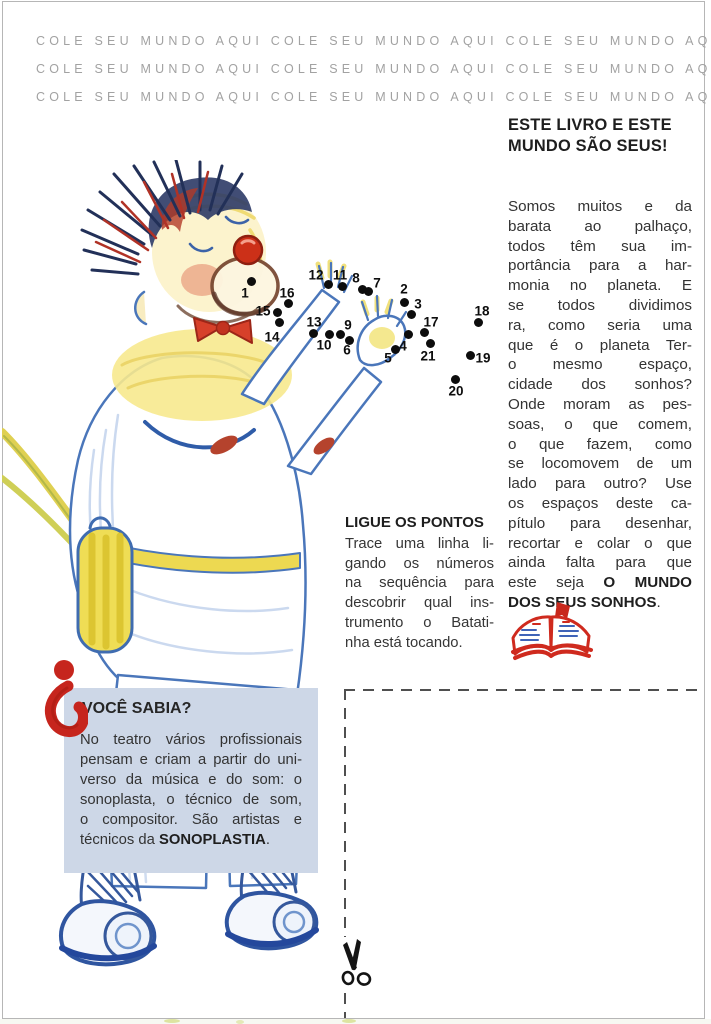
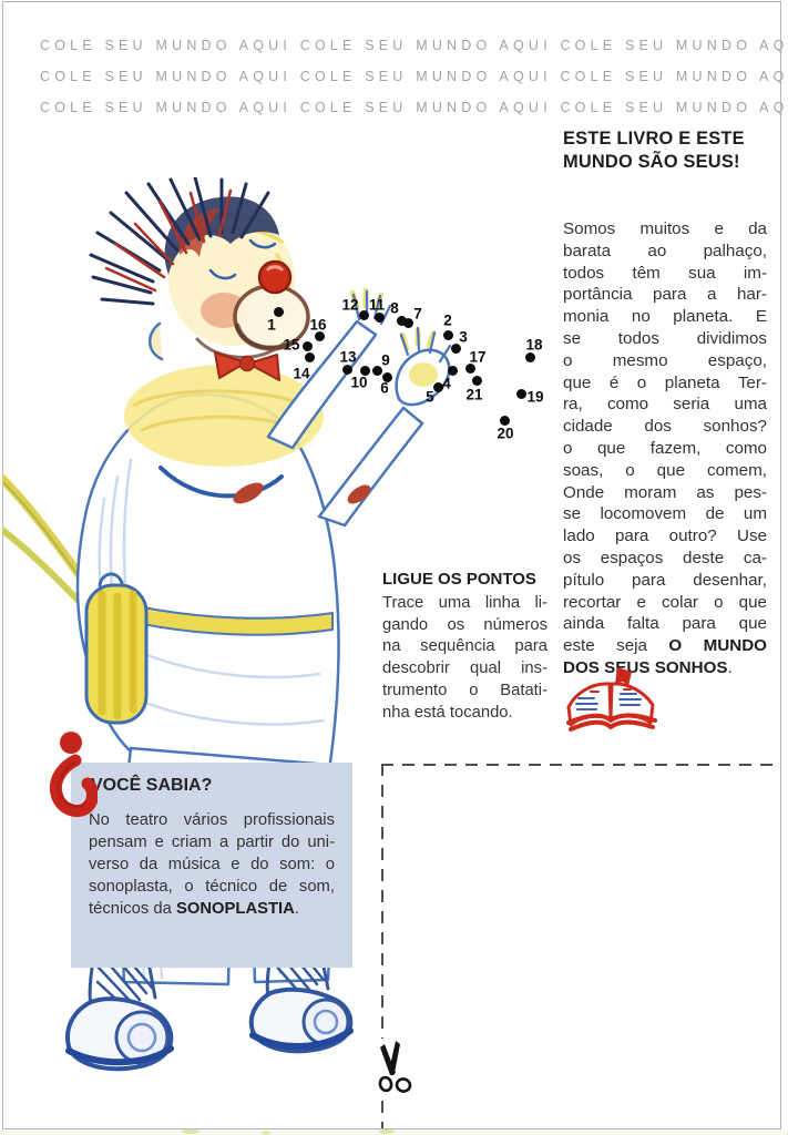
  COLE SEU MUNDO AQUI COLE SEU MUNDO AQUI COLE SEU MUNDO
  COLE SEU MUNDO AQUI COLE SEU MUNDO AQUI COLE SEU MUNDO
  COLE SEU MUNDO AQUI COLE SEU MUNDO AQUI COLE SEU MUNDO
  1
  2
  3
  4
  5
  6
  7
  8
  9
  10
  11
  12
  13
  14
  15
  16
  17
  18
  19
  20
  21
  ESTE LIVRO E ESTE
  MUNDO SÃO SEUS!
  Somos muitos e da
  barata ao palhaço,
  todos têm sua im-
  portância para a har-
  monia no planeta. E
  se todos dividimos
- ra, como seria uma
+ o mesmo espaço,
  que é o planeta Ter-
- o mesmo espaço,
+ ra, como seria uma
  cidade dos sonhos?
- Onde moram as pes-
+ o que fazem, como
  soas, o que comem,
- o que fazem, como
+ Onde moram as pes-
  se locomovem de um
  lado para outro? Use
  os espaços deste ca-
  pítulo para desenhar,
  recortar e colar o que
  ainda falta para que
  este seja O MUNDO
  DOS SEUS SONHOS.
  LIGUE OS PONTOS
  Trace uma linha li-
  gando os números
  na sequência para
  descobrir qual ins-
  trumento o Batati-
  nha está tocando.
  VOCÊ SABIA?
  No teatro vários profissionais
  pensam e criam a partir do uni-
  verso da música e do som: o
  sonoplasta, o técnico de som,
- o compositor. São artistas e
  técnicos da SONOPLASTIA.
